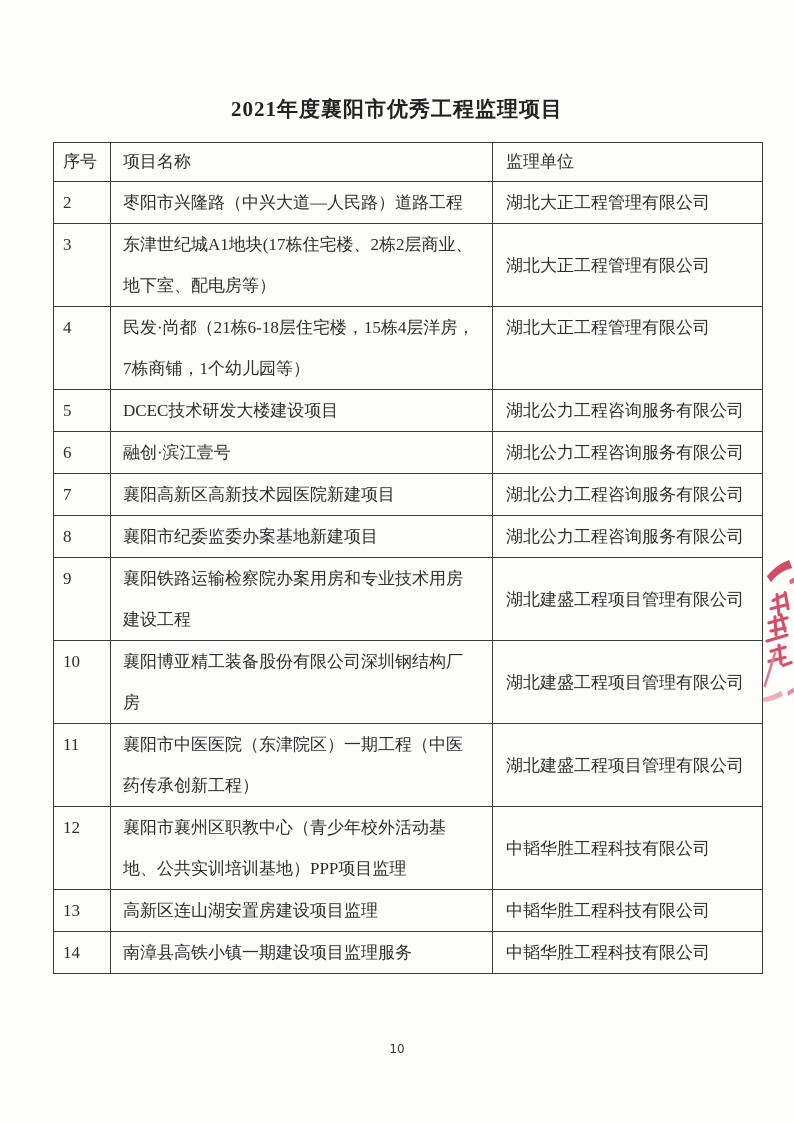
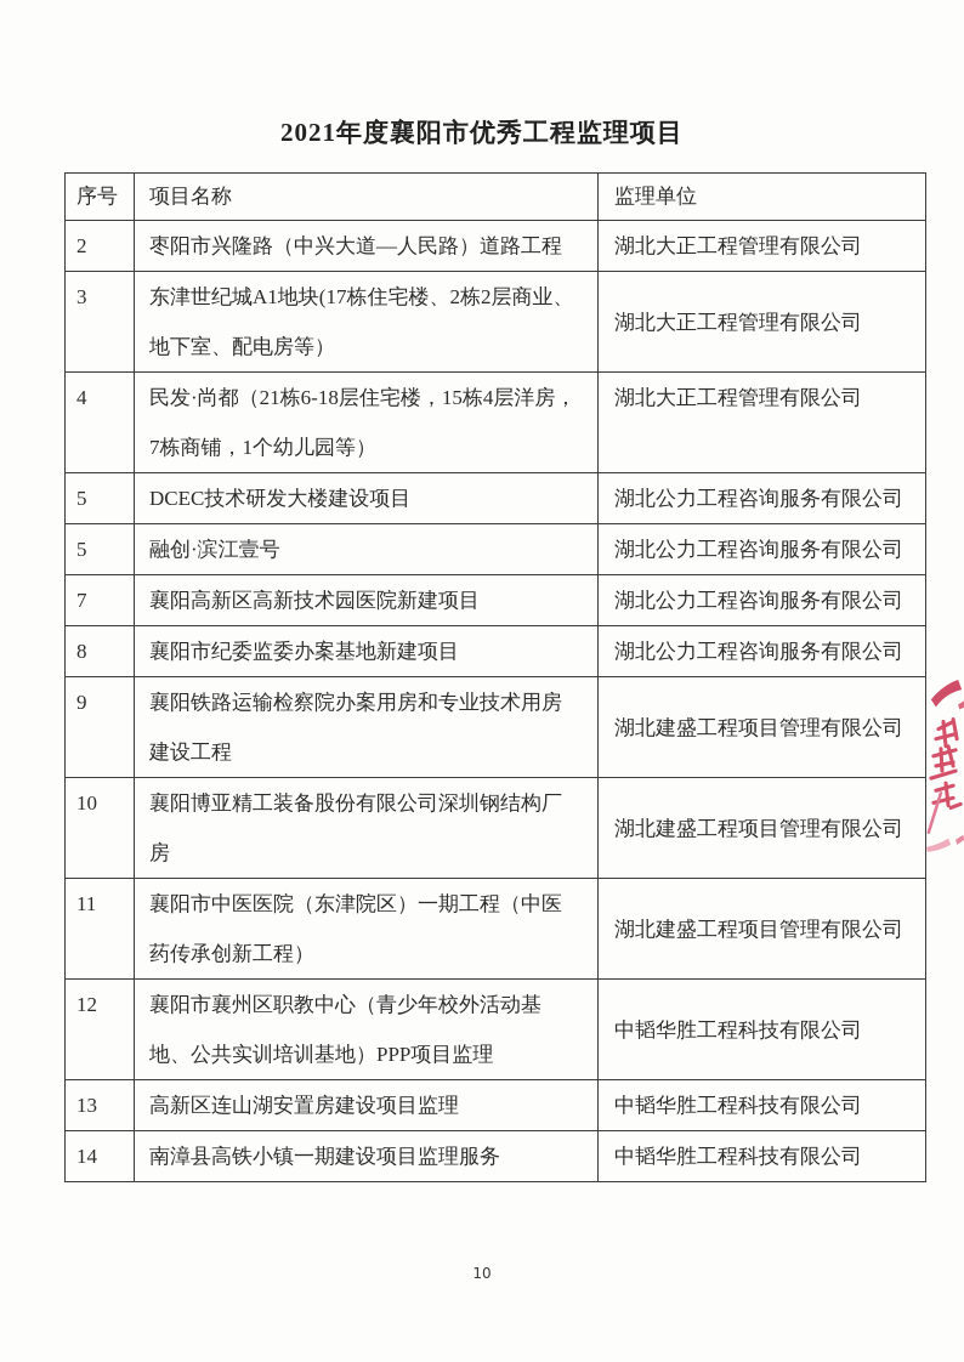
  2021年度襄阳市优秀工程监理项目
  序号	项目名称	监理单位
  2	枣阳市兴隆路（中兴大道—人民路）道路工程	湖北大正工程管理有限公司
  3	东津世纪城A1地块(17栋住宅楼、2栋2层商业、地下室、配电房等）	湖北大正工程管理有限公司
  4	民发·尚都（21栋6-18层住宅楼，15栋4层洋房，7栋商铺，1个幼儿园等）	湖北大正工程管理有限公司
  5	DCEC技术研发大楼建设项目	湖北公力工程咨询服务有限公司
- 6	融创·滨江壹号	湖北公力工程咨询服务有限公司
+ 5	融创·滨江壹号	湖北公力工程咨询服务有限公司
  7	襄阳高新区高新技术园医院新建项目	湖北公力工程咨询服务有限公司
  8	襄阳市纪委监委办案基地新建项目	湖北公力工程咨询服务有限公司
  9	襄阳铁路运输检察院办案用房和专业技术用房建设工程	湖北建盛工程项目管理有限公司
  10	襄阳博亚精工装备股份有限公司深圳钢结构厂房	湖北建盛工程项目管理有限公司
  11	襄阳市中医医院（东津院区）一期工程（中医药传承创新工程）	湖北建盛工程项目管理有限公司
  12	襄阳市襄州区职教中心（青少年校外活动基地、公共实训培训基地）PPP项目监理	中韬华胜工程科技有限公司
  13	高新区连山湖安置房建设项目监理	中韬华胜工程科技有限公司
  14	南漳县高铁小镇一期建设项目监理服务	中韬华胜工程科技有限公司
  10
